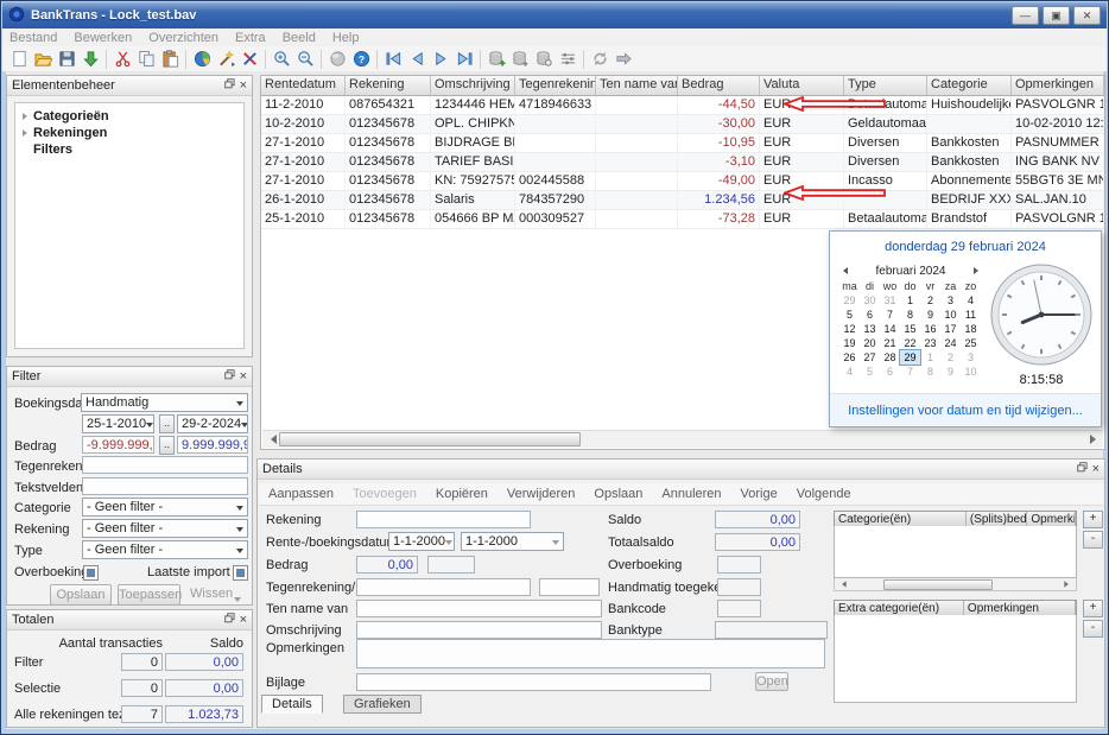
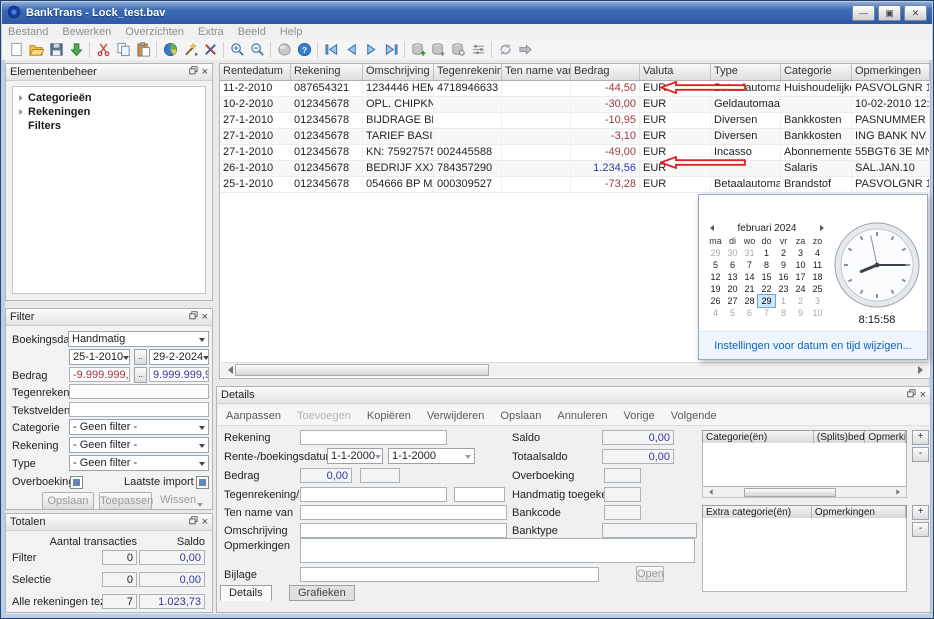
  BankTrans - Lock_test.bav
  —
  ▣
  ✕
  Bestand
  Bewerken
  Overzichten
  Extra
  Beeld
  Help
  ?
  Elementenbeheer
  ×
  Categorieën
  Rekeningen
  Filters
  Filter
  ×
  Boekingsda
  Handmatig
  25-1-2010
  ..
  29-2-2024
  Bedrag
  -9.999.999,
  ..
  9.999.999,9
  Tegenreken
  Tekstvelden
  Categorie
  - Geen filter -
  Rekening
  - Geen filter -
  Type
  - Geen filter -
  Overboekin
  Laatste import
  Opslaan
  Toepassen
  Wissen
  Totalen
  ×
  Aantal transacties
  Saldo
  Filter
  0
  0,00
  Selectie
  0
  0,00
  Alle rekeningen te
  7
  1.023,73
  Rentedatum
  Rekening
  Omschrijving
  Tegenrekenin
  Ten name va
  Bedrag
  Valuta
  Type
  Categorie
  Opmerkingen
  11-2-2010
  087654321
  4718946633
  -44,50
  10-2-2010
  012345678
  -30,00
  EUR
  Geldautomaa
  10-02-2010 12:
  27-1-2010
  012345678
  -10,95
  EUR
  Diversen
  Bankkosten
  27-1-2010
  012345678
  -3,10
  EUR
  Diversen
  Bankkosten
  27-1-2010
  012345678
  002445588
  -49,00
  EUR
  Incasso
  55BGT6 3E MN
  26-1-2010
  012345678
- Salaris
+ BEDRIJF XXX
  784357290
  1.234,56
  EUR
- BEDRIJF XXX
+ Salaris
  SAL.JAN.10
  25-1-2010
  012345678
  000309527
  -73,28
  EUR
  Betaalautoma
  Brandstof
- donderdag 29 februari 2024
  februari 2024
  ma
  di
  wo
  do
  vr
  za
  zo
  29
  30
  31
  1
  2
  3
  4
  5
  6
  7
  8
  9
  10
  11
  12
  13
  14
  15
  16
  17
  18
  19
  20
  21
  22
  23
  24
  25
  26
  27
  28
  29
  1
  2
  3
  4
  5
  6
  7
  8
  9
  10
  8:15:58
  Instellingen voor datum en tijd wijzigen...
  Details
  ×
  Aanpassen
  Toevoegen
  Kopiëren
  Verwijderen
  Opslaan
  Annuleren
  Vorige
  Volgende
  Rekening
  Rente-/boekingsdatu
  1-1-2000
  1-1-2000
  Bedrag
  0,00
  Tegenrekening/
  Ten name van
  Omschrijving
  Opmerkingen
  Bijlage
  Open
  Saldo
  0,00
  Totaalsaldo
  0,00
  Overboeking
  Handmatig toegek
  Bankcode
  Banktype
  Categorie(ën)
  (Splits)bed
  Opmerki
  +
  -
  Extra categorie(ën)
  Opmerkingen
  +
  -
  Details
  Grafieken
